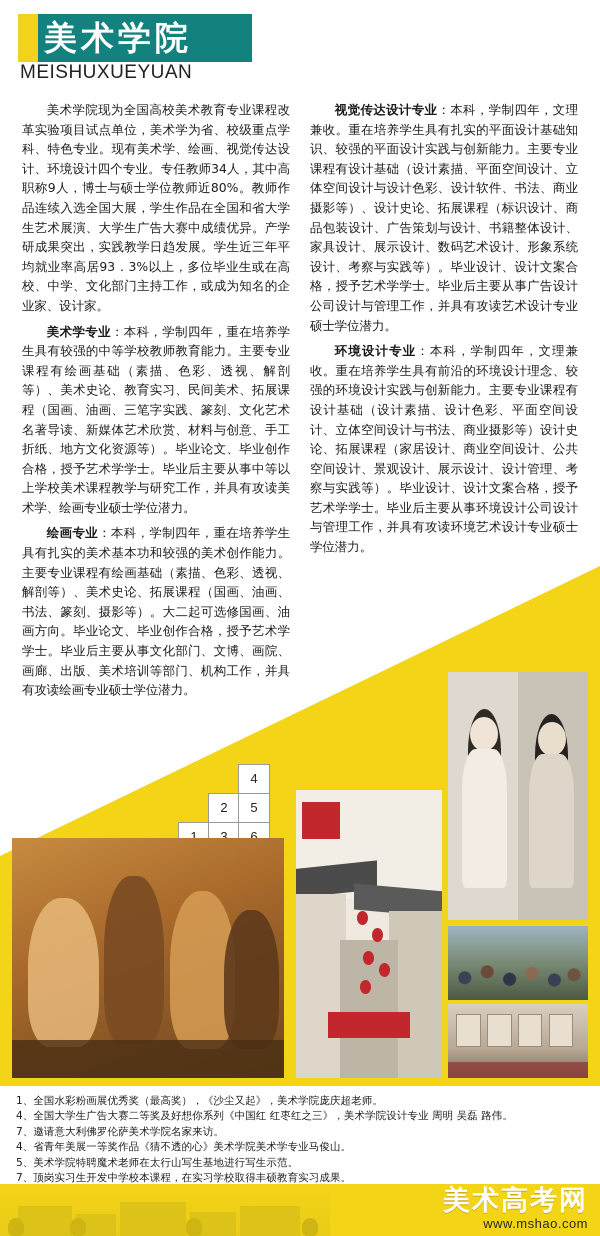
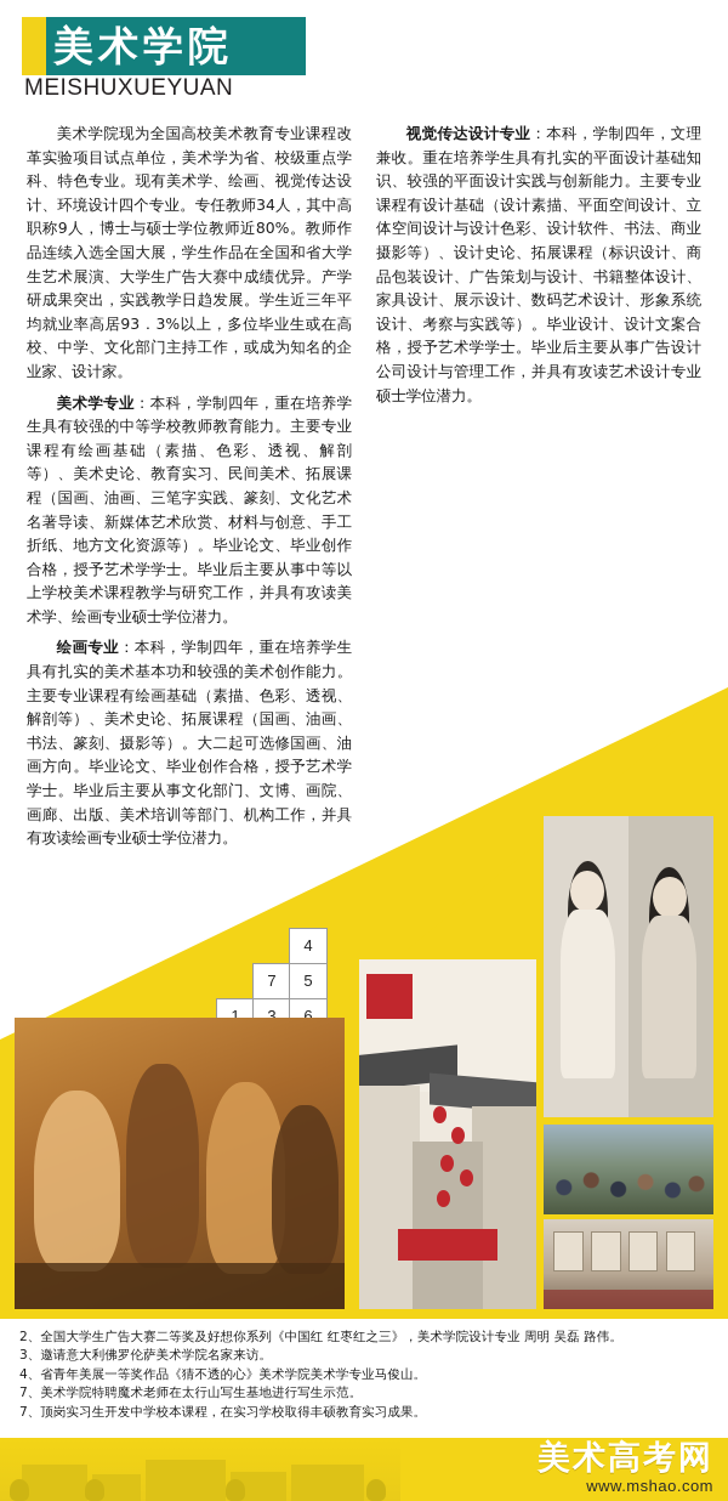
  美术学院
  MEISHUXUEYUAN
  美术学院现为全国高校美术教育专业课程改革实验项目试点单位，美术学为省、校级重点学科、特色专业。现有美术学、绘画、视觉传达设计、环境设计四个专业。专任教师34人，其中高职称9人，博士与硕士学位教师近80%。教师作品连续入选全国大展，学生作品在全国和省大学生艺术展演、大学生广告大赛中成绩优异。产学研成果突出，实践教学日趋发展。学生近三年平均就业率高居93．3%以上，多位毕业生或在高校、中学、文化部门主持工作，或成为知名的企业家、设计家。
  美术学专业：本科，学制四年，重在培养学生具有较强的中等学校教师教育能力。主要专业课程有绘画基础（素描、色彩、透视、解剖等）、美术史论、教育实习、民间美术、拓展课程（国画、油画、三笔字实践、篆刻、文化艺术名著导读、新媒体艺术欣赏、材料与创意、手工折纸、地方文化资源等）。毕业论文、毕业创作合格，授予艺术学学士。毕业后主要从事中等以上学校美术课程教学与研究工作，并具有攻读美术学、绘画专业硕士学位潜力。
  绘画专业：本科，学制四年，重在培养学生具有扎实的美术基本功和较强的美术创作能力。主要专业课程有绘画基础（素描、色彩、透视、解剖等）、美术史论、拓展课程（国画、油画、书法、篆刻、摄影等）。大二起可选修国画、油画方向。毕业论文、毕业创作合格，授予艺术学学士。毕业后主要从事文化部门、文博、画院、画廊、出版、美术培训等部门、机构工作，并具有攻读绘画专业硕士学位潜力。
  视觉传达设计专业：本科，学制四年，文理兼收。重在培养学生具有扎实的平面设计基础知识、较强的平面设计实践与创新能力。主要专业课程有设计基础（设计素描、平面空间设计、立体空间设计与设计色彩、设计软件、书法、商业摄影等）、设计史论、拓展课程（标识设计、商品包装设计、广告策划与设计、书籍整体设计、家具设计、展示设计、数码艺术设计、形象系统设计、考察与实践等）。毕业设计、设计文案合格，授予艺术学学士。毕业后主要从事广告设计公司设计与管理工作，并具有攻读艺术设计专业硕士学位潜力。
- 环境设计专业：本科，学制四年，文理兼收。重在培养学生具有前沿的环境设计理念、较强的环境设计实践与创新能力。主要专业课程有设计基础（设计素描、设计色彩、平面空间设计、立体空间设计与书法、商业摄影等）设计史论、拓展课程（家居设计、商业空间设计、公共空间设计、景观设计、展示设计、设计管理、考察与实践等）。毕业设计、设计文案合格，授予艺术学学士。毕业后主要从事环境设计公司设计与管理工作，并具有攻读环境艺术设计专业硕士学位潜力。
  1
- 2
+ 7
  3
  4
  5
  6
- 1、全国水彩粉画展优秀奖（最高奖），《沙尘又起》，美术学院庞庆超老师。
- 4、全国大学生广告大赛二等奖及好想你系列《中国红 红枣红之三》，美术学院设计专业 周明 吴磊 路伟。
+ 2、全国大学生广告大赛二等奖及好想你系列《中国红 红枣红之三》，美术学院设计专业 周明 吴磊 路伟。
- 7、邀请意大利佛罗伦萨美术学院名家来访。
+ 3、邀请意大利佛罗伦萨美术学院名家来访。
  4、省青年美展一等奖作品《猜不透的心》美术学院美术学专业马俊山。
- 5、美术学院特聘魔术老师在太行山写生基地进行写生示范。
+ 7、美术学院特聘魔术老师在太行山写生基地进行写生示范。
  7、顶岗实习生开发中学校本课程，在实习学校取得丰硕教育实习成果。
  美术高考网
  www.mshao.com
